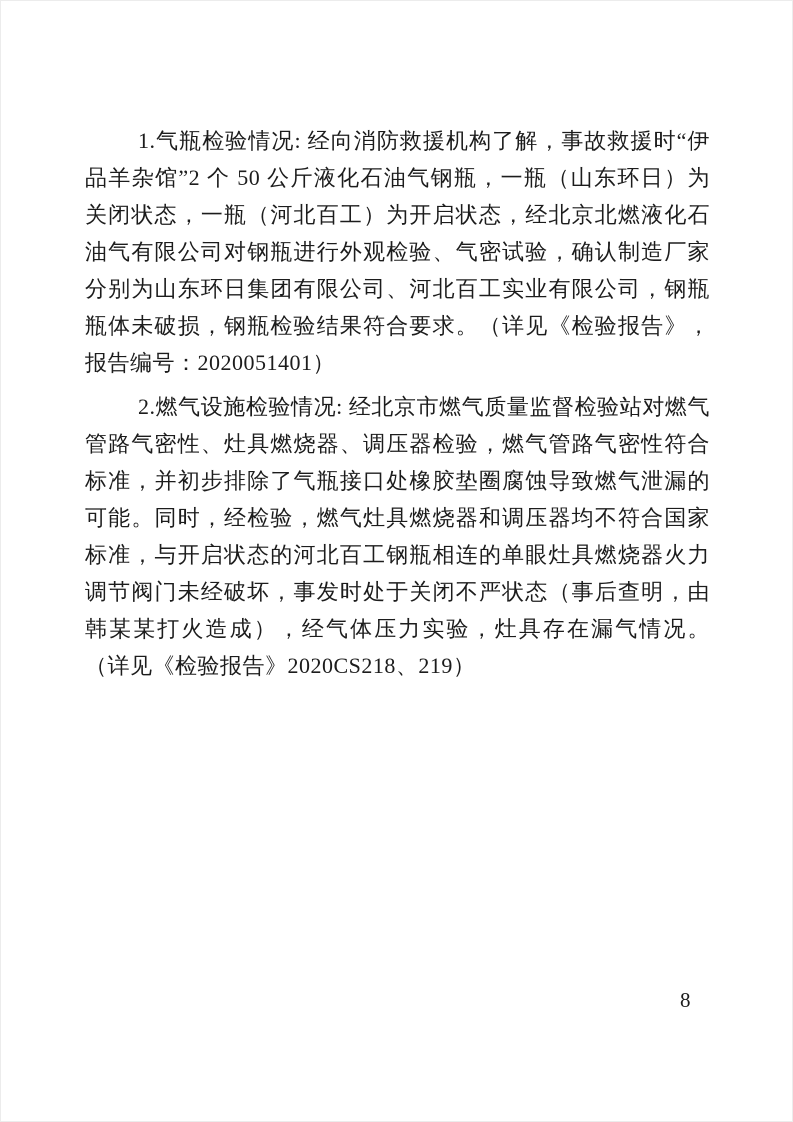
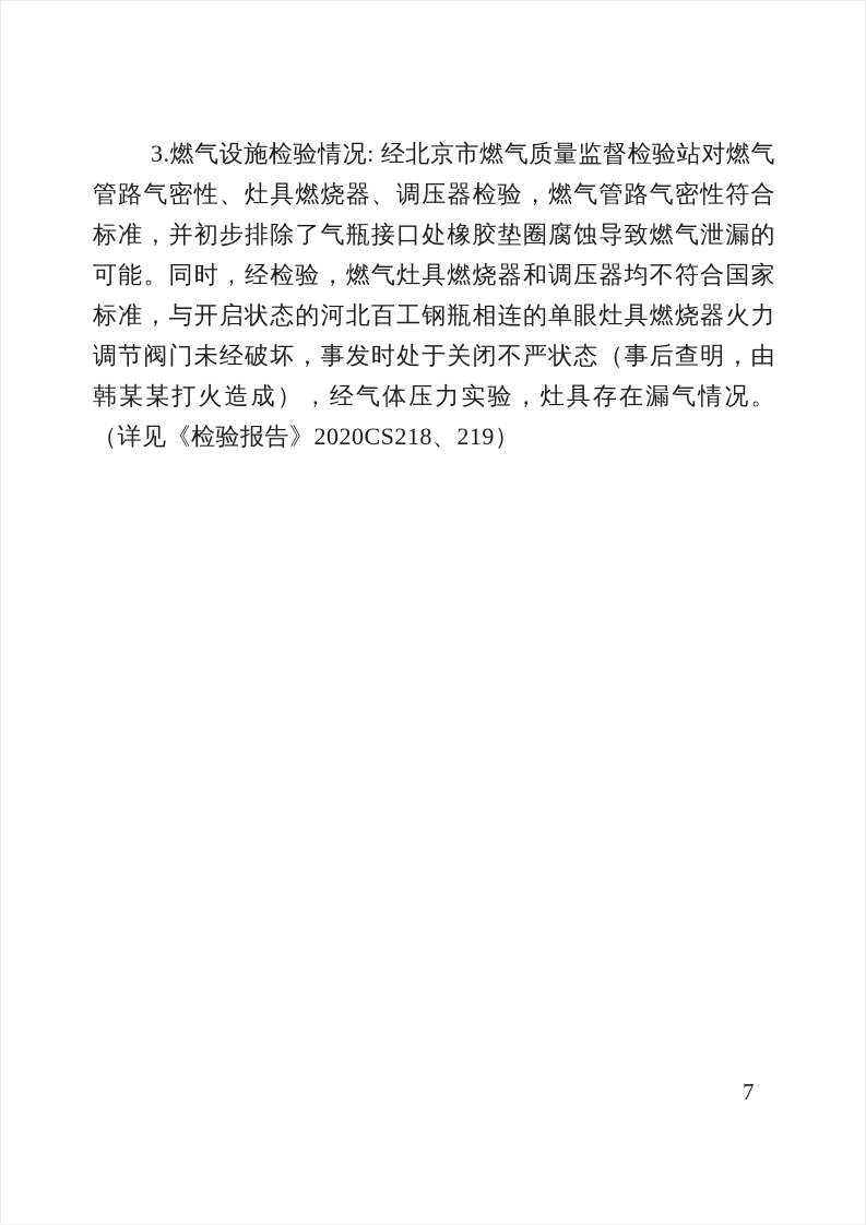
- 1.气瓶检验情况: 经向消防救援机构了解，事故救援时“伊品羊杂馆”2 个 50 公斤液化石油气钢瓶，一瓶（山东环日）为关闭状态，一瓶（河北百工）为开启状态，经北京北燃液化石油气有限公司对钢瓶进行外观检验、气密试验，确认制造厂家分别为山东环日集团有限公司、河北百工实业有限公司，钢瓶瓶体未破损，钢瓶检验结果符合要求。（详见《检验报告》，报告编号：2020051401）
- 2.燃气设施检验情况: 经北京市燃气质量监督检验站对燃气管路气密性、灶具燃烧器、调压器检验，燃气管路气密性符合标准，并初步排除了气瓶接口处橡胶垫圈腐蚀导致燃气泄漏的可能。同时，经检验，燃气灶具燃烧器和调压器均不符合国家标准，与开启状态的河北百工钢瓶相连的单眼灶具燃烧器火力调节阀门未经破坏，事发时处于关闭不严状态（事后查明，由韩某某打火造成），经气体压力实验，灶具存在漏气情况。（详见《检验报告》2020CS218、219）
+ 3.燃气设施检验情况: 经北京市燃气质量监督检验站对燃气管路气密性、灶具燃烧器、调压器检验，燃气管路气密性符合标准，并初步排除了气瓶接口处橡胶垫圈腐蚀导致燃气泄漏的可能。同时，经检验，燃气灶具燃烧器和调压器均不符合国家标准，与开启状态的河北百工钢瓶相连的单眼灶具燃烧器火力调节阀门未经破坏，事发时处于关闭不严状态（事后查明，由韩某某打火造成），经气体压力实验，灶具存在漏气情况。（详见《检验报告》2020CS218、219）
- 8
+ 7
